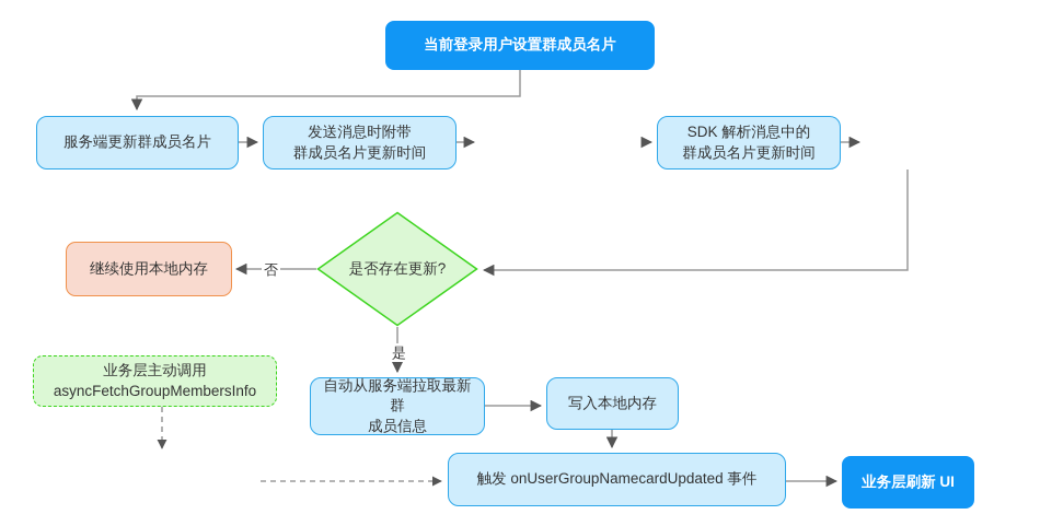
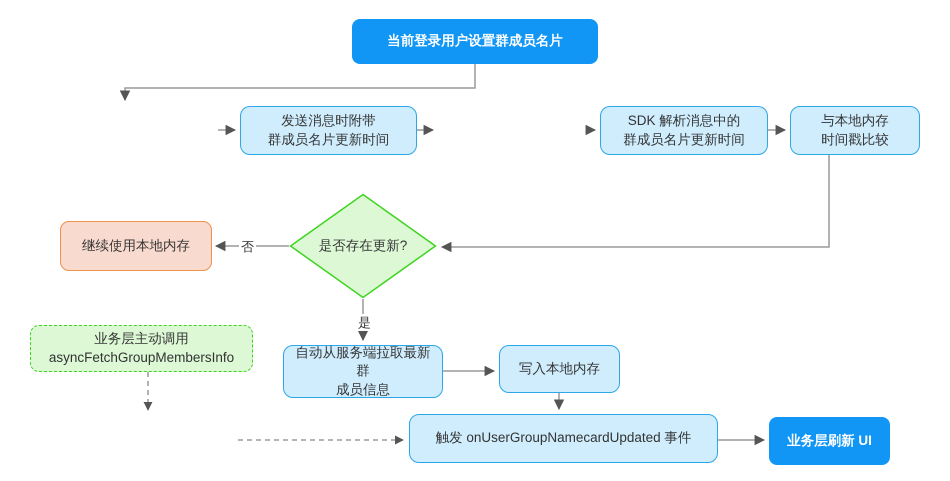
  当前登录用户设置群成员名片
- 服务端更新群成员名片
  发送消息时附带
  群成员名片更新时间
  SDK 解析消息中的
  群成员名片更新时间
+ 与本地内存
+ 时间戳比较
  是否存在更新?
  继续使用本地内存
  自动从服务端拉取最新群
  成员信息
  写入本地内存
  触发 onUserGroupNamecardUpdated 事件
  业务层刷新 UI
  业务层主动调用
  asyncFetchGroupMembersInfo
  否
  是
